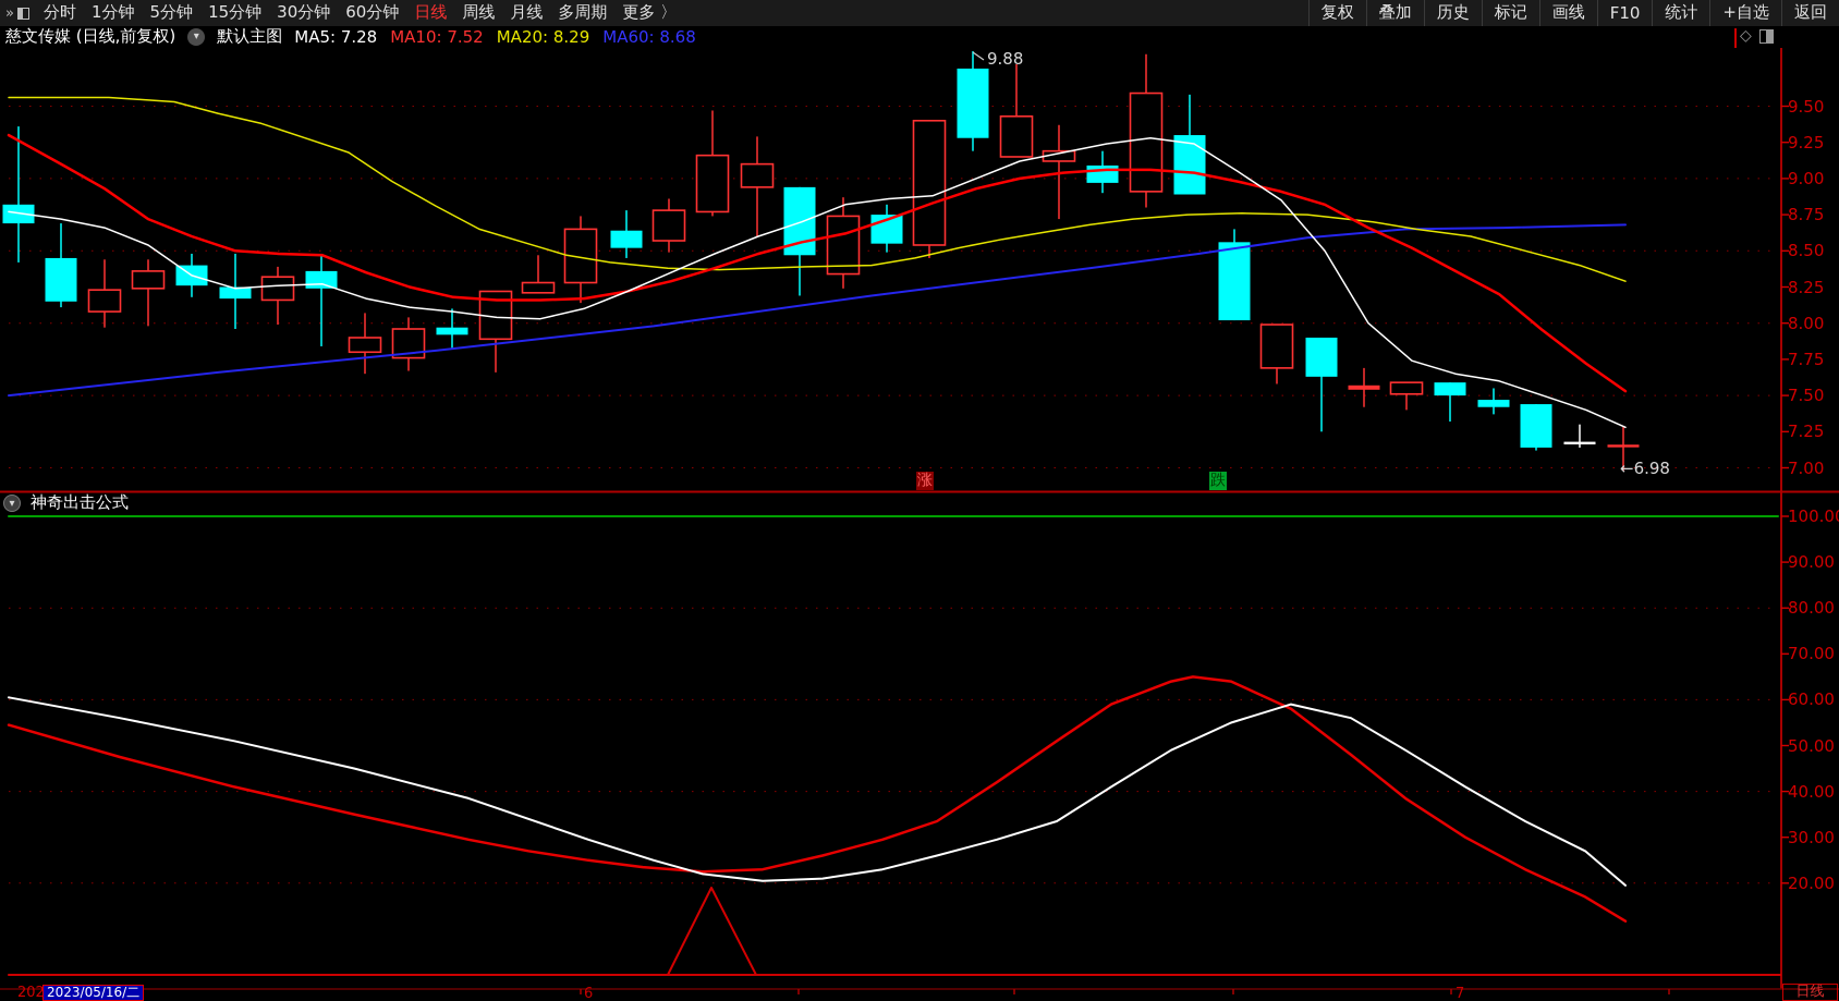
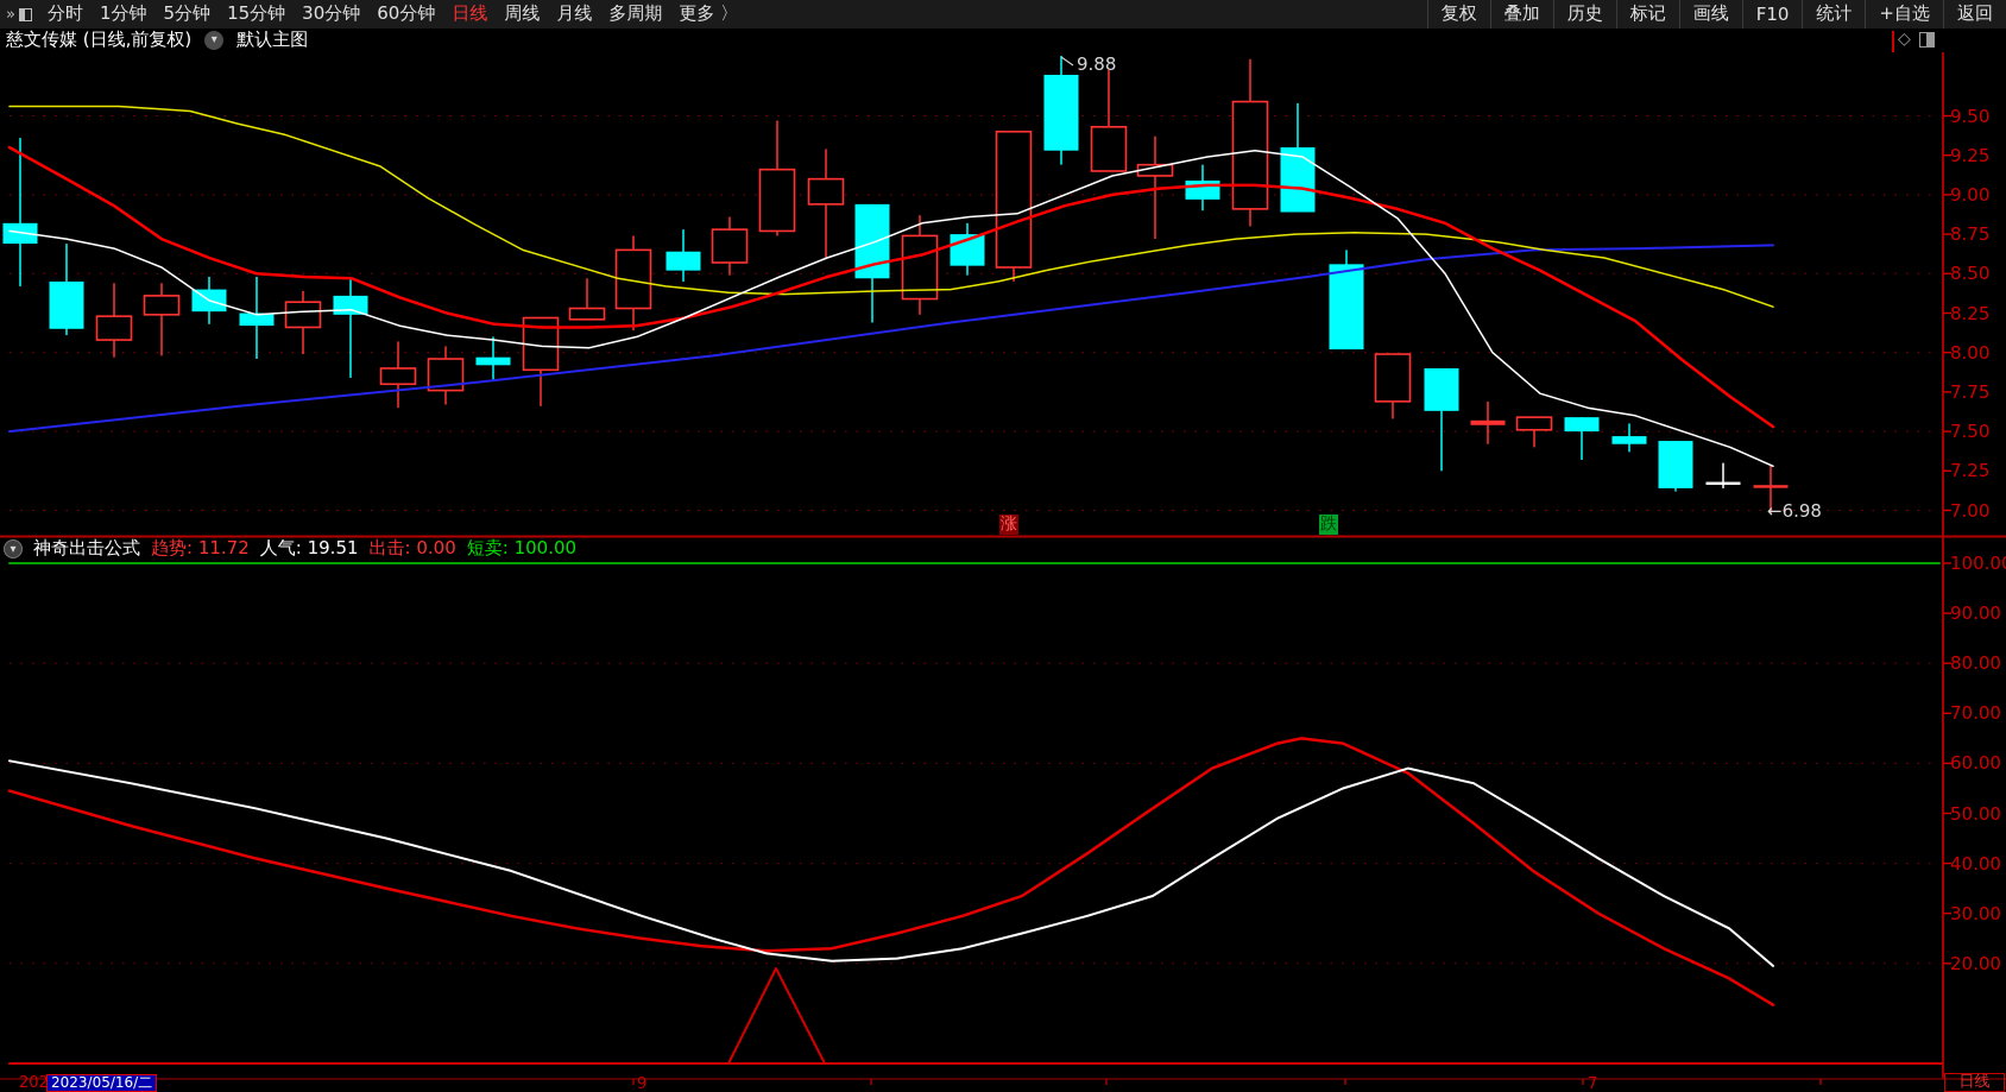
  »
  分时
  1分钟
  5分钟
  15分钟
  30分钟
  60分钟
  日线
  周线
  月线
  多周期
  更多 〉
  复权
  叠加
  历史
  标记
  画线
  F10
  统计
  +自选
  返回
  慈文传媒 (日线,前复权)
  ▾
  默认主图
- MA5: 7.28
- MA10: 7.52
- MA20: 8.29
- MA60: 8.68
  ◇
  9.88
  ←6.98
  ▾
  神奇出击公式
+ 趋势: 11.72
+ 人气: 19.51
+ 出击: 0.00
+ 短卖: 100.00
  9.50
  9.25
  9.00
  8.75
  8.50
  8.25
  8.00
  7.75
  7.50
  7.25
  7.00
  100.0
  90.00
  80.00
  70.00
  60.00
  50.00
  40.00
  30.00
  20.00
  涨
  跌
  202
  2023/05/16/二
- 6
+ 9
  7
  日线
